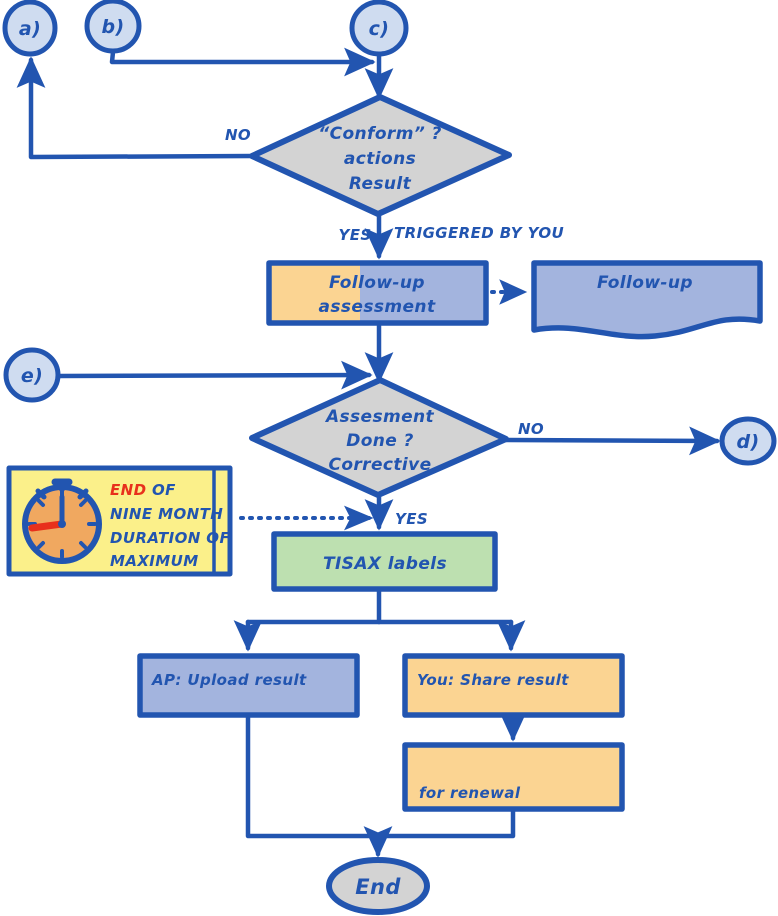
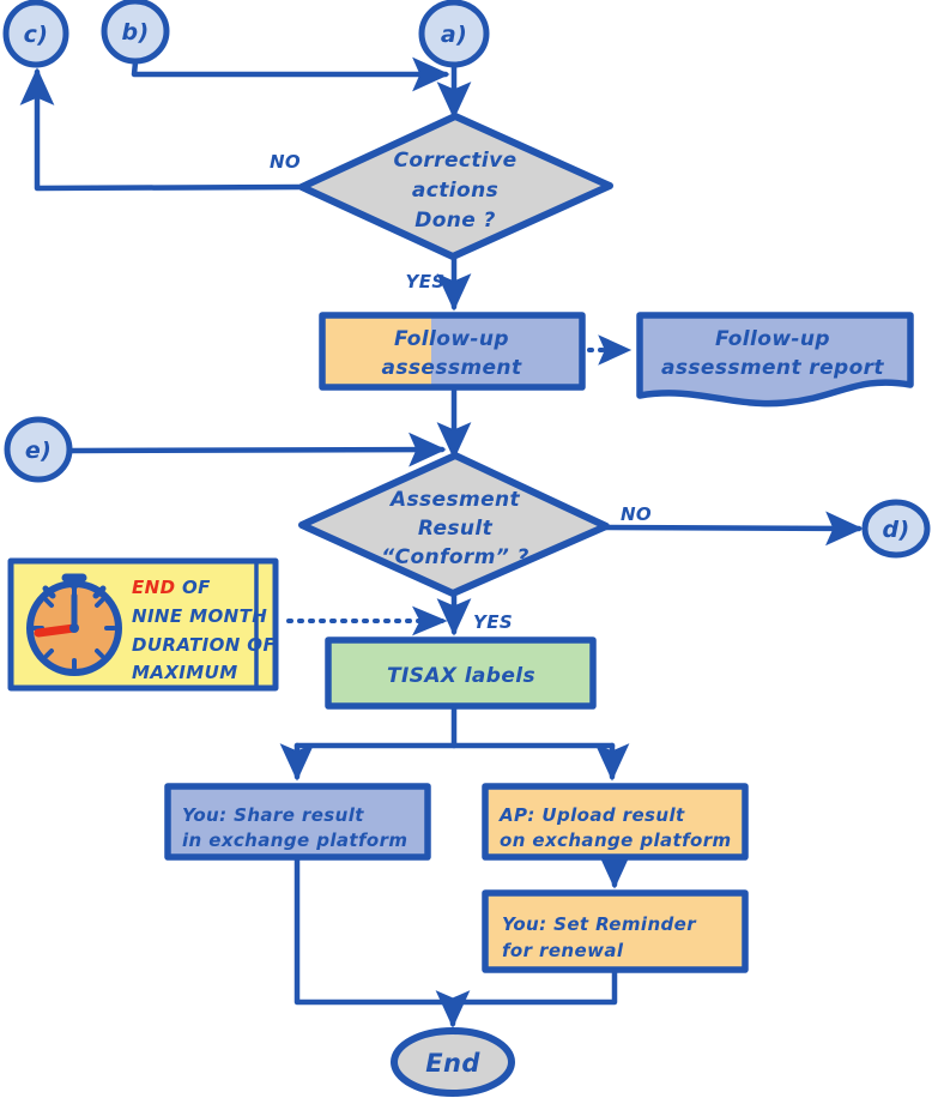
- a)
+ c)
  b)
- c)
+ a)
  e)
  d)
- “Conform” ?
+ Corrective
  actions
- Result
+ Done ?
  Assesment
- Done ?
+ Result
- Corrective
+ “Conform” ?
  NO
  YES
- TRIGGERED BY YOU
  NO
  YES
  Follow-up
  assessment
  Follow-up
+ assessment report
  TISAX labels
- AP: Upload result
+ You: Share result
+ in exchange platform
- You: Share result
+ AP: Upload result
+ on exchange platform
+ You: Set Reminder
  for renewal
  END
  OF
  NINE MONTH
  DURATION OF
  MAXIMUM
  End
